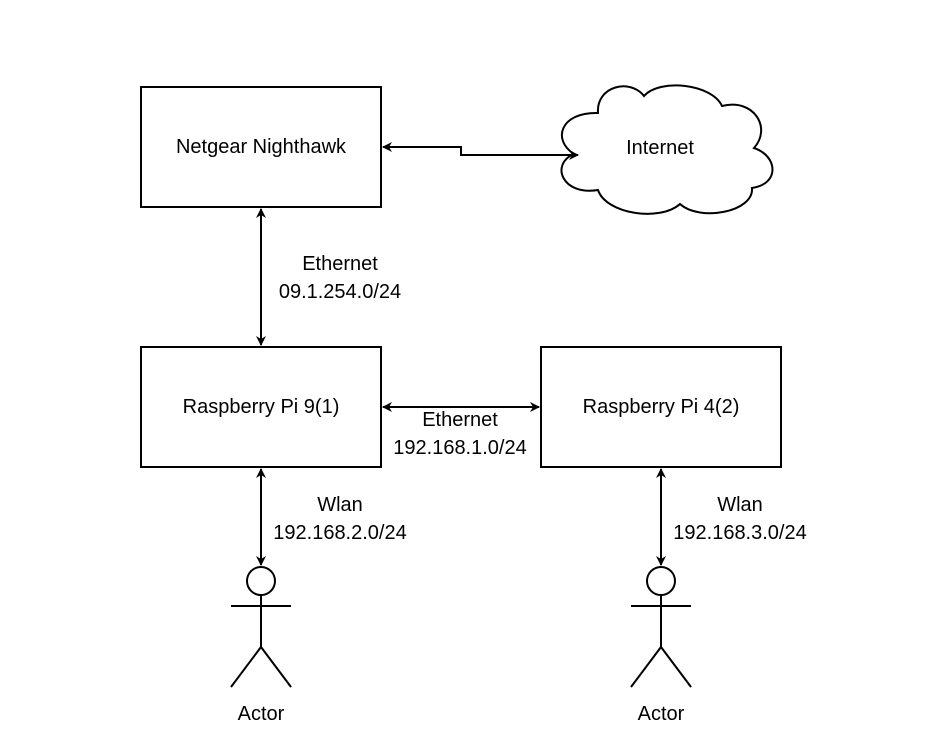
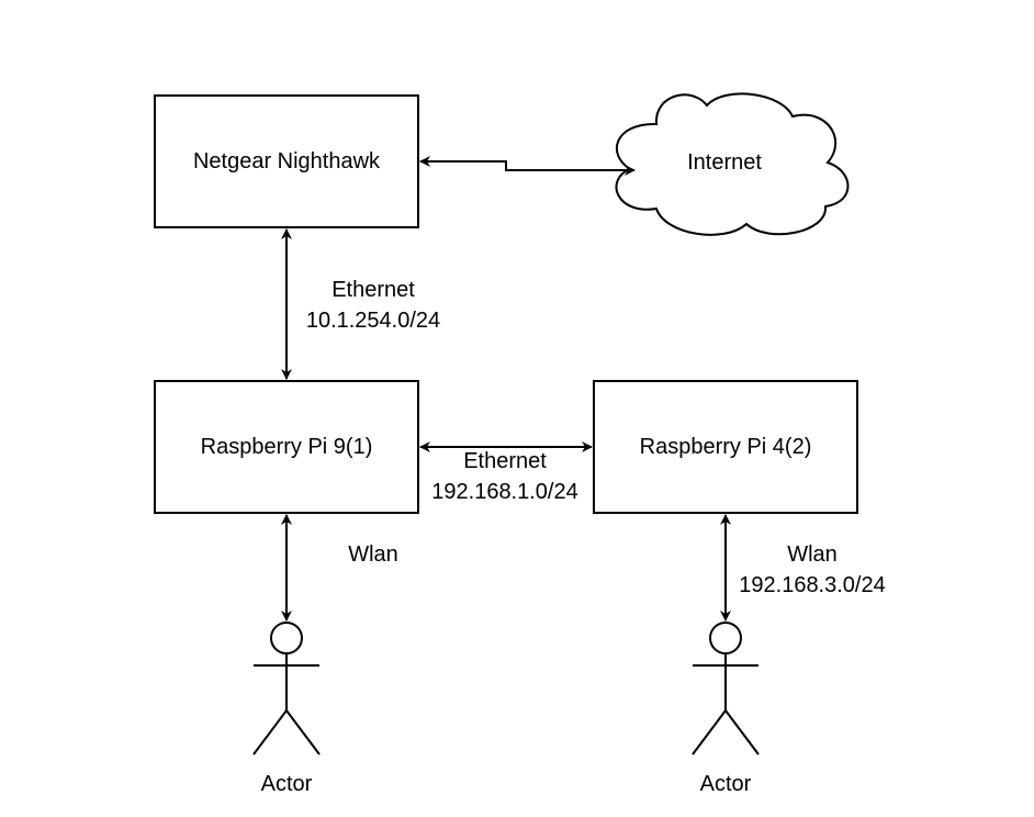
  Netgear Nighthawk
  Internet
  Raspberry Pi 9(1)
  Raspberry Pi 4(2)
  Ethernet
- 09.1.254.0/24
+ 10.1.254.0/24
  Ethernet
  192.168.1.0/24
  Wlan
- 192.168.2.0/24
  Wlan
  192.168.3.0/24
  Actor
  Actor
